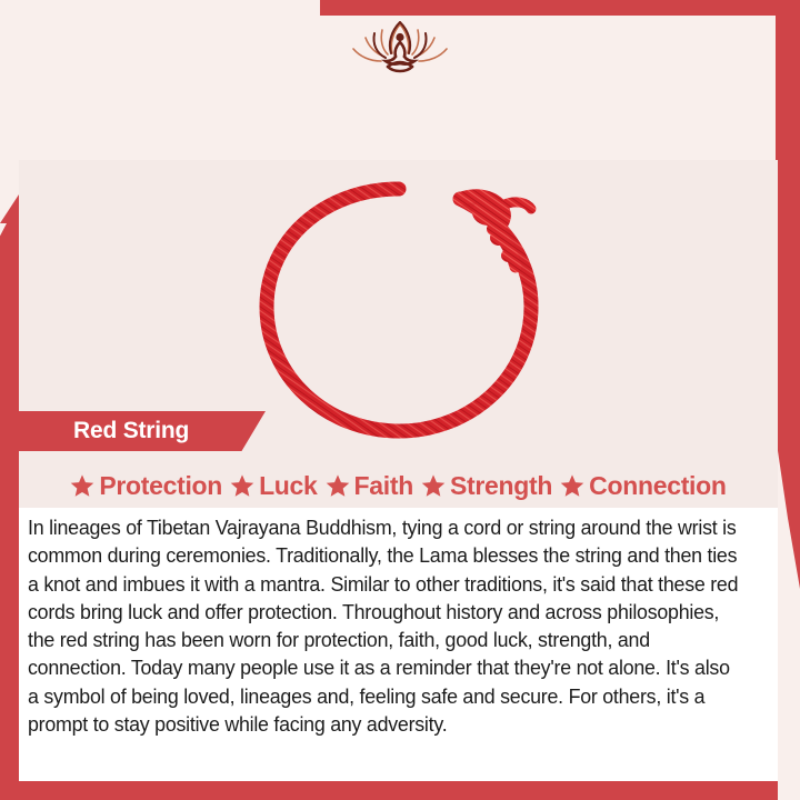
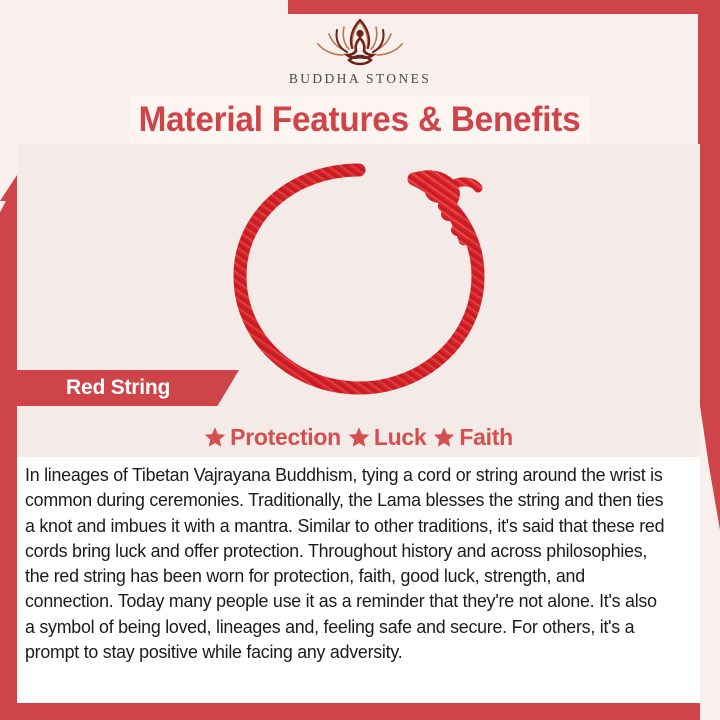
+ BUDDHA STONES
+ Material Features & Benefits
  Red String
  Protection
  Luck
  Faith
- Strength
- Connection
  In lineages of Tibetan Vajrayana Buddhism, tying a cord or string around the wrist is common during ceremonies. Traditionally, the Lama blesses the string and then ties a knot and imbues it with a mantra. Similar to other traditions, it's said that these red cords bring luck and offer protection. Throughout history and across philosophies, the red string has been worn for protection, faith, good luck, strength, and connection. Today many people use it as a reminder that they're not alone. It's also a symbol of being loved, lineages and, feeling safe and secure. For others, it's a prompt to stay positive while facing any adversity.
